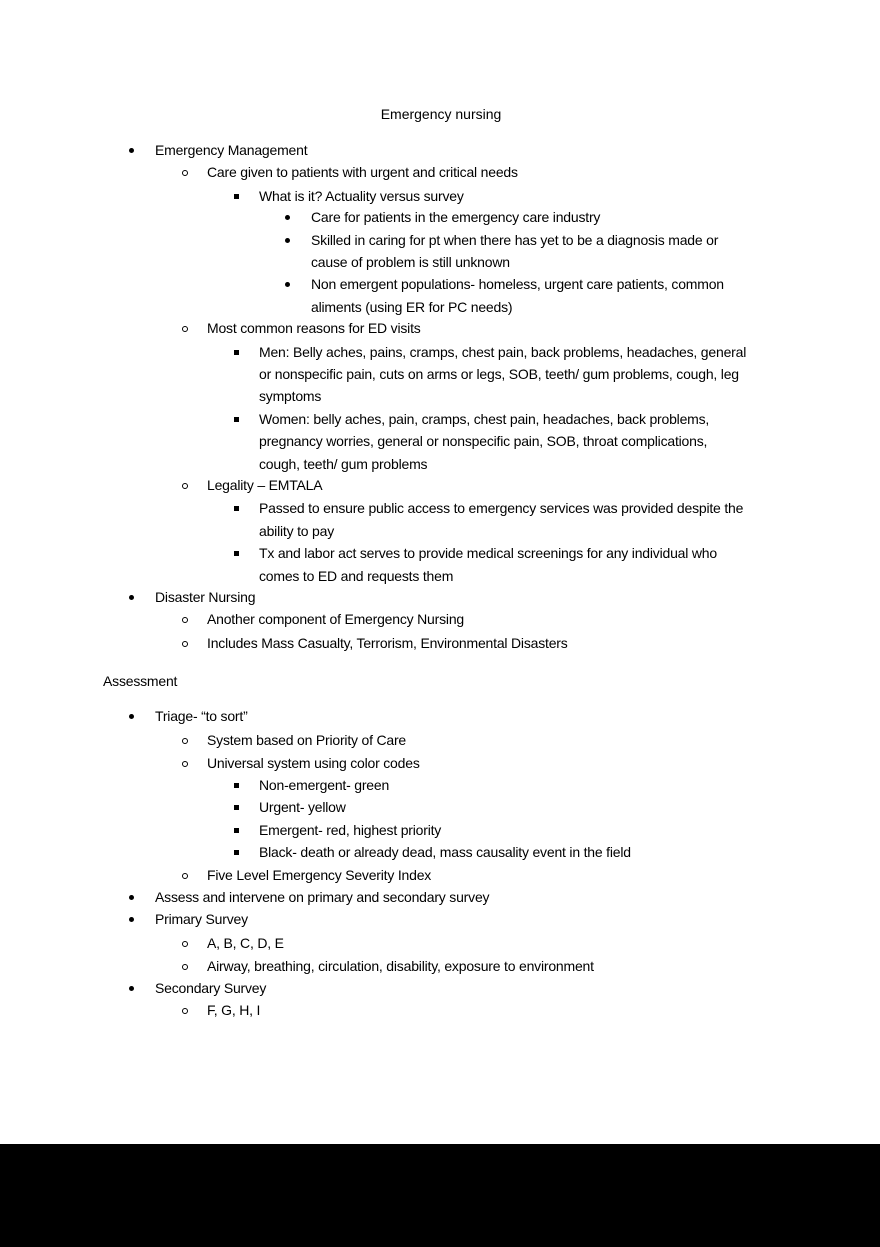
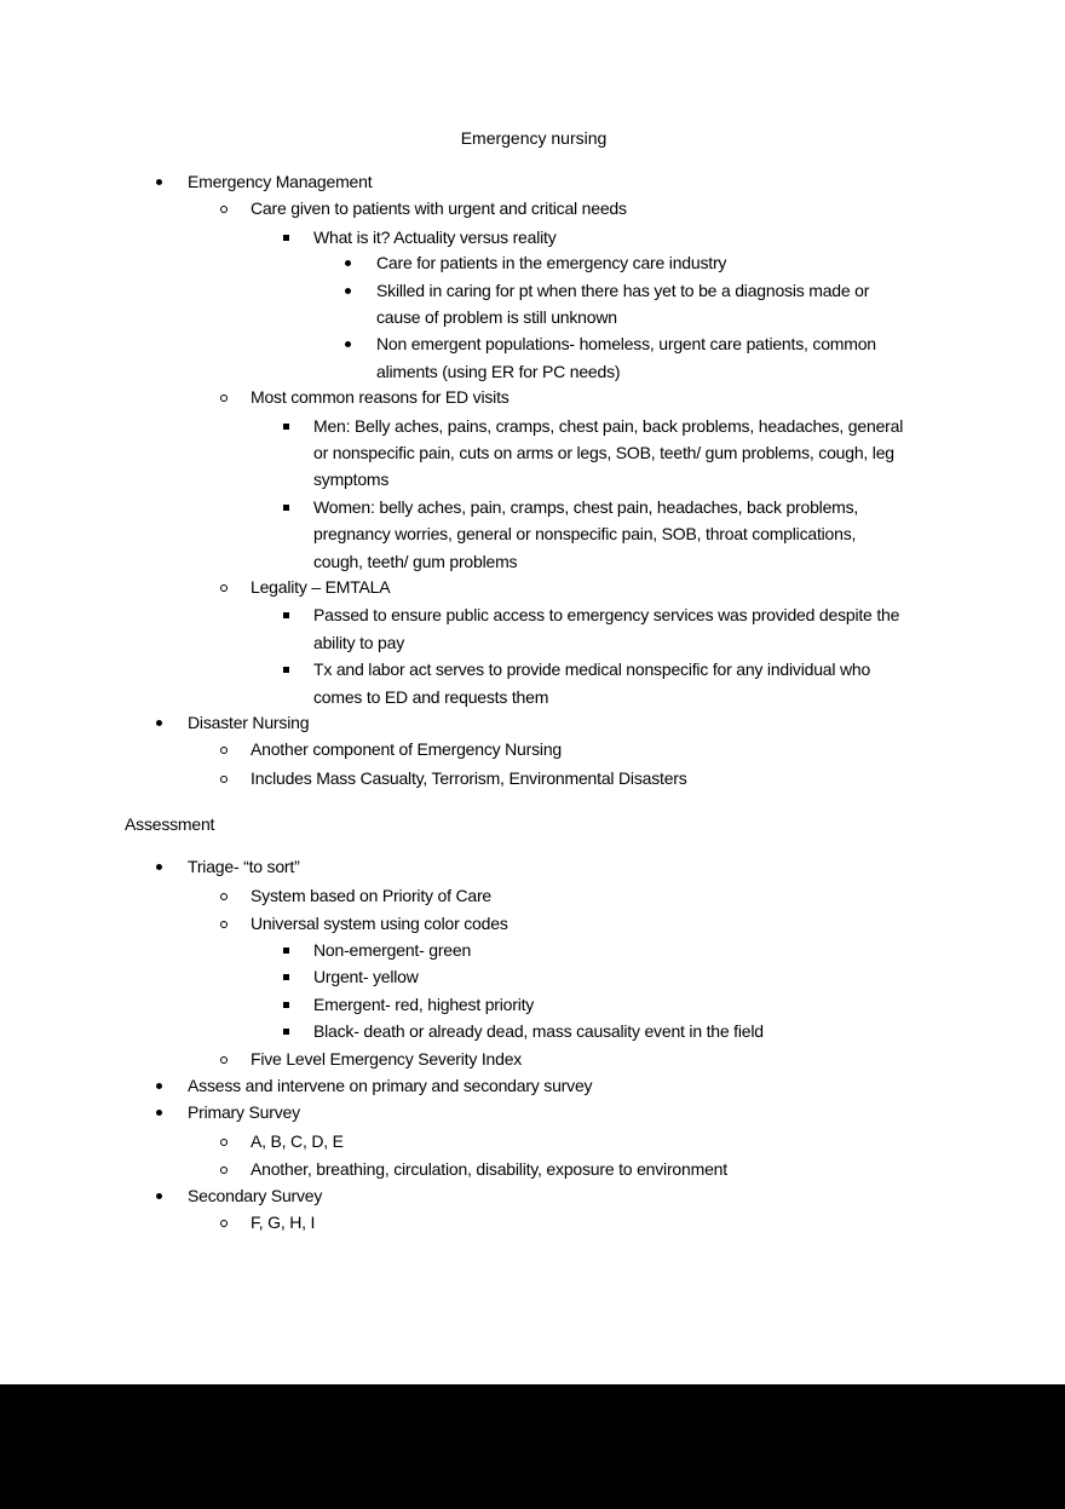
  Emergency nursing
  Assessment
  Emergency Management
  Care given to patients with urgent and critical needs
- What is it? Actuality versus survey
+ What is it? Actuality versus reality
  Care for patients in the emergency care industry
  Skilled in caring for pt when there has yet to be a diagnosis made or
  cause of problem is still unknown
  Non emergent populations- homeless, urgent care patients, common
  aliments (using ER for PC needs)
  Most common reasons for ED visits
  Men: Belly aches, pains, cramps, chest pain, back problems, headaches, general
  or nonspecific pain, cuts on arms or legs, SOB, teeth/ gum problems, cough, leg
  symptoms
  Women: belly aches, pain, cramps, chest pain, headaches, back problems,
  pregnancy worries, general or nonspecific pain, SOB, throat complications,
  cough, teeth/ gum problems
  Legality – EMTALA
  Passed to ensure public access to emergency services was provided despite the
  ability to pay
- Tx and labor act serves to provide medical screenings for any individual who
+ Tx and labor act serves to provide medical nonspecific for any individual who
  comes to ED and requests them
  Disaster Nursing
  Another component of Emergency Nursing
  Includes Mass Casualty, Terrorism, Environmental Disasters
  Triage- “to sort”
  System based on Priority of Care
  Universal system using color codes
  Non-emergent- green
  Urgent- yellow
  Emergent- red, highest priority
  Black- death or already dead, mass causality event in the field
  Five Level Emergency Severity Index
  Assess and intervene on primary and secondary survey
  Primary Survey
  A, B, C, D, E
- Airway, breathing, circulation, disability, exposure to environment
+ Another, breathing, circulation, disability, exposure to environment
  Secondary Survey
  F, G, H, I
